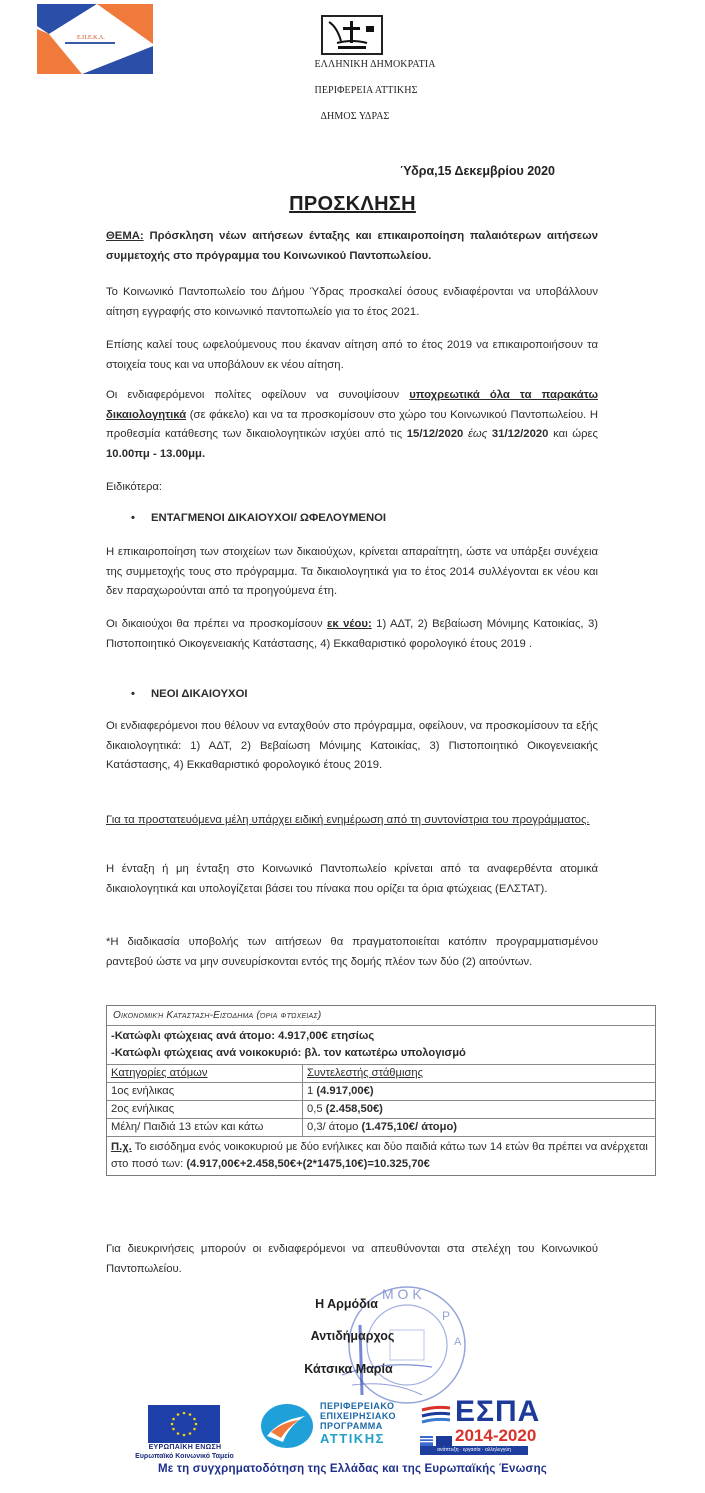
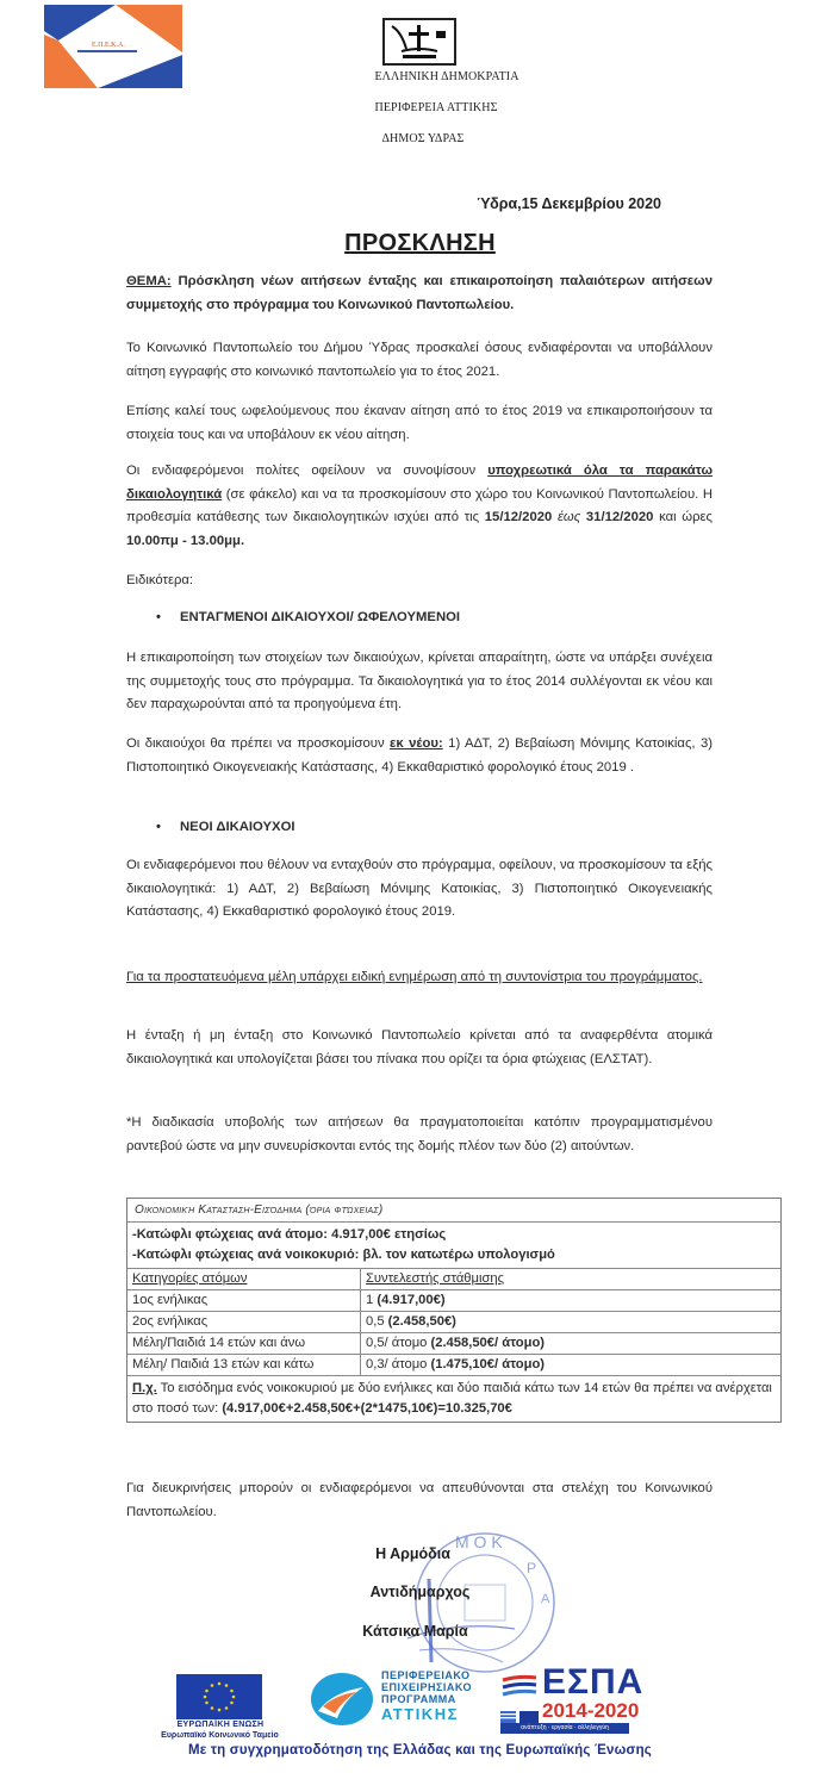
  ΕΛΛΗΝΙΚΗ ΔΗΜΟΚΡΑΤΙΑ
  ΠΕΡΙΦΕΡΕΙΑ ΑΤΤΙΚΗΣ
  ΔΗΜΟΣ ΥΔΡΑΣ
  Ύδρα,15 Δεκεμβρίου 2020
  ΠΡΟΣΚΛΗΣΗ
  ΘΕΜΑ: Πρόσκληση νέων αιτήσεων ένταξης και επικαιροποίηση παλαιότερων αιτήσεων συμμετοχής στο πρόγραμμα του Κοινωνικού Παντοπωλείου.
  Το Κοινωνικό Παντοπωλείο του Δήμου Ύδρας προσκαλεί όσους ενδιαφέρονται να υποβάλλουν αίτηση εγγραφής στο κοινωνικό παντοπωλείο για το έτος 2021.
  Επίσης καλεί τους ωφελούμενους που έκαναν αίτηση από το έτος 2019 να επικαιροποιήσουν τα στοιχεία τους και να υποβάλουν εκ νέου αίτηση.
  Οι ενδιαφερόμενοι πολίτες οφείλουν να συνοψίσουν υποχρεωτικά όλα τα παρακάτω δικαιολογητικά (σε φάκελο) και να τα προσκομίσουν στο χώρο του Κοινωνικού Παντοπωλείου. Η προθεσμία κατάθεσης των δικαιολογητικών ισχύει από τις 15/12/2020 έως 31/12/2020 και ώρες 10.00πμ - 13.00μμ.
  Ειδικότερα:
  • ΕΝΤΑΓΜΕΝΟΙ ΔΙΚΑΙΟΥΧΟΙ/ ΩΦΕΛΟΥΜΕΝΟΙ
  Η επικαιροποίηση των στοιχείων των δικαιούχων, κρίνεται απαραίτητη, ώστε να υπάρξει συνέχεια της συμμετοχής τους στο πρόγραμμα. Τα δικαιολογητικά για το έτος 2014 συλλέγονται εκ νέου και δεν παραχωρούνται από τα προηγούμενα έτη.
  Οι δικαιούχοι θα πρέπει να προσκομίσουν εκ νέου: 1) ΑΔΤ, 2) Βεβαίωση Μόνιμης Κατοικίας, 3) Πιστοποιητικό Οικογενειακής Κατάστασης, 4) Εκκαθαριστικό φορολογικό έτους 2019 .
  • ΝΕΟΙ ΔΙΚΑΙΟΥΧΟΙ
  Οι ενδιαφερόμενοι που θέλουν να ενταχθούν στο πρόγραμμα, οφείλουν, να προσκομίσουν τα εξής δικαιολογητικά: 1) ΑΔΤ, 2) Βεβαίωση Μόνιμης Κατοικίας, 3) Πιστοποιητικό Οικογενειακής Κατάστασης, 4) Εκκαθαριστικό φορολογικό έτους 2019.
  Για τα προστατευόμενα μέλη υπάρχει ειδική ενημέρωση από τη συντονίστρια του προγράμματος.
  Η ένταξη ή μη ένταξη στο Κοινωνικό Παντοπωλείο κρίνεται από τα αναφερθέντα ατομικά δικαιολογητικά και υπολογίζεται βάσει του πίνακα που ορίζει τα όρια φτώχειας (ΕΛΣΤΑΤ).
  *Η διαδικασία υποβολής των αιτήσεων θα πραγματοποιείται κατόπιν προγραμματισμένου ραντεβού ώστε να μην συνευρίσκονται εντός της δομής πλέον των δύο (2) αιτούντων.
  Οικονομική Κατάσταση-Εισόδημα (όρια φτώχειας)
  -Κατώφλι φτώχειας ανά άτομο: 4.917,00€ ετησίως
  -Κατώφλι φτώχειας ανά νοικοκυριό: βλ. τον κατωτέρω υπολογισμό
  Κατηγορίες ατόμων
  Συντελεστής στάθμισης
  1ος ενήλικας
  1 (4.917,00€)
  2ος ενήλικας
  0,5 (2.458,50€)
+ Μέλη/Παιδιά 14 ετών και άνω
+ 0,5/ άτομο (2.458,50€/ άτομο)
  Μέλη/ Παιδιά 13 ετών και κάτω
  0,3/ άτομο (1.475,10€/ άτομο)
  Π.χ. Το εισόδημα ενός νοικοκυριού με δύο ενήλικες και δύο παιδιά κάτω των 14 ετών θα πρέπει να ανέρχεται στο ποσό των: (4.917,00€+2.458,50€+(2*1475,10€)=10.325,70€
  Για διευκρινήσεις μπορούν οι ενδιαφερόμενοι να απευθύνονται στα στελέχη του Κοινωνικού Παντοπωλείου.
  Μ Ο Κ
  Ρ
  Α
  Η Αρμόδια
  Αντιδήμαρχος
  Κάτσικα Μαρία
  ΠΕΡΙΦΕΡΕΙΑΚΟ
  ΕΠΙΧΕΙΡΗΣΙΑΚΟ
  ΠΡΟΓΡΑΜΜΑ
  ΑΤΤΙΚΗΣ
  ΕΣΠΑ
  2014-2020
  Με τη συγχρηματοδότηση της Ελλάδας και της Ευρωπαϊκής Ένωσης
